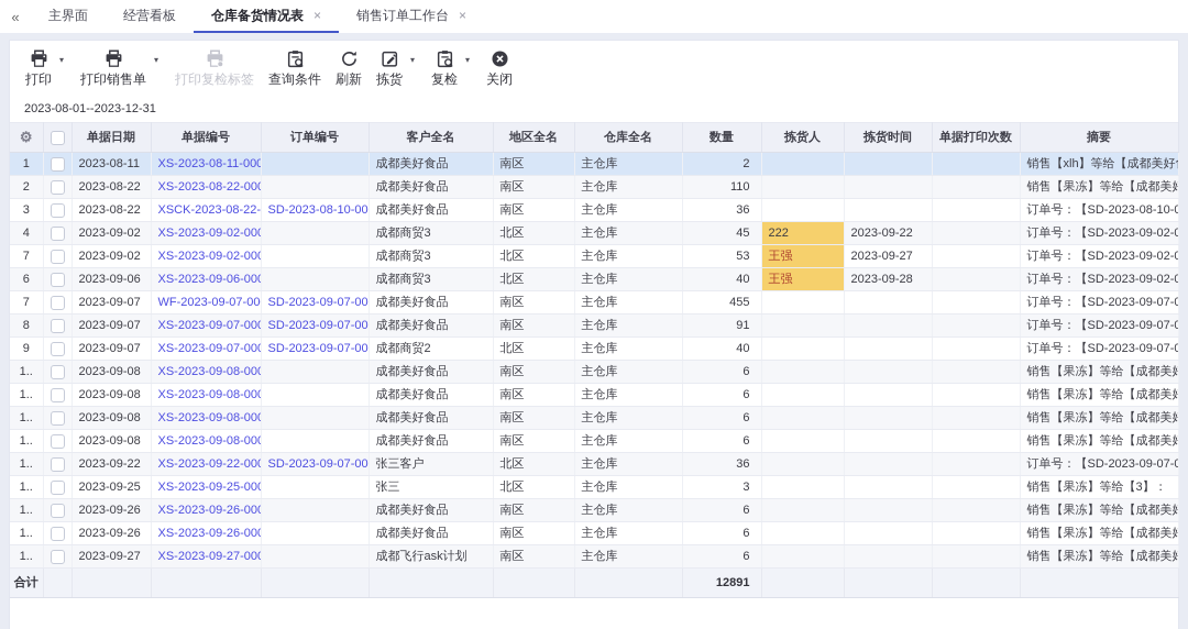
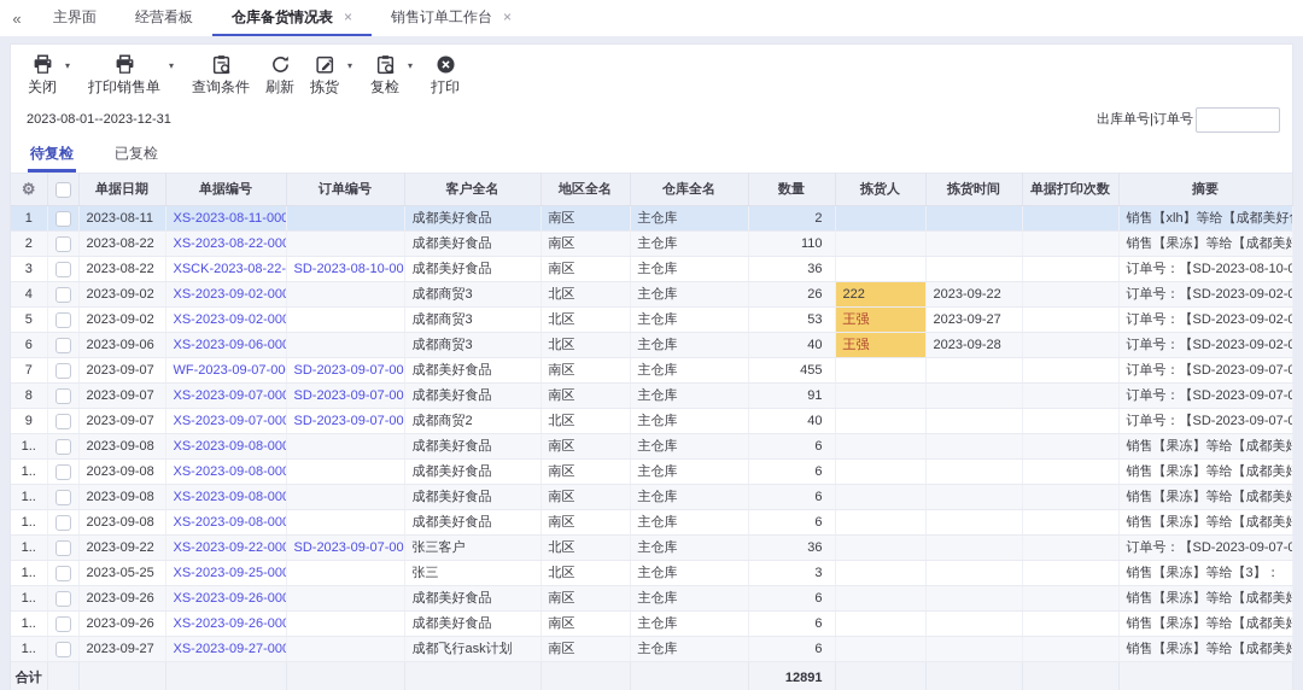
  «
  主界面
  经营看板
  仓库备货情况表
  ×
  销售订单工作台
  ×
- 打印
+ 关闭
  ▾
  打印销售单
  ▾
- 打印复检标签
  查询条件
  刷新
  拣货
  ▾
  复检
  ▾
- 关闭
+ 打印
  2023-08-01--2023-12-31
+ 出库单号|订单号
+ 待复检
+ 已复检
  ⚙		单据日期	单据编号	订单编号	客户全名	地区全名	仓库全名	数量	拣货人	拣货时间	单据打印次数	摘要
  1		2023-08-11	XS-2023-08-11-000		成都美好食品	南区	主仓库	2				销售【xlh】等给【成都美好
  2		2023-08-22	XS-2023-08-22-00		成都美好食品	南区	主仓库	110				销售【果冻】等给【成都美
  3		2023-08-22	XSCK-2023-08-22-	SD-2023-08-10-00	成都美好食品	南区	主仓库	36				订单号：【SD-2023-08-10-0
- 4		2023-09-02	XS-2023-09-02-00		成都商贸3	北区	主仓库	45	222	2023-09-22		订单号：【SD-2023-09-02-0
+ 4		2023-09-02	XS-2023-09-02-00		成都商贸3	北区	主仓库	26	222	2023-09-22		订单号：【SD-2023-09-02-0
- 7		2023-09-02	XS-2023-09-02-00		成都商贸3	北区	主仓库	53	王强	2023-09-27		订单号：【SD-2023-09-02-0
+ 5		2023-09-02	XS-2023-09-02-00		成都商贸3	北区	主仓库	53	王强	2023-09-27		订单号：【SD-2023-09-02-0
  6		2023-09-06	XS-2023-09-06-00		成都商贸3	北区	主仓库	40	王强	2023-09-28		订单号：【SD-2023-09-02-0
  7		2023-09-07	WF-2023-09-07-00	SD-2023-09-07-00	成都美好食品	南区	主仓库	455				订单号：【SD-2023-09-07-0
  8		2023-09-07	XS-2023-09-07-00	SD-2023-09-07-00	成都美好食品	南区	主仓库	91				订单号：【SD-2023-09-07-0
  9		2023-09-07	XS-2023-09-07-00	SD-2023-09-07-00	成都商贸2	北区	主仓库	40				订单号：【SD-2023-09-07-0
  1..		2023-09-08	XS-2023-09-08-00		成都美好食品	南区	主仓库	6				销售【果冻】等给【成都美
  1..		2023-09-08	XS-2023-09-08-00		成都美好食品	南区	主仓库	6				销售【果冻】等给【成都美
  1..		2023-09-08	XS-2023-09-08-00		成都美好食品	南区	主仓库	6				销售【果冻】等给【成都美
  1..		2023-09-08	XS-2023-09-08-00		成都美好食品	南区	主仓库	6				销售【果冻】等给【成都美
  1..		2023-09-22	XS-2023-09-22-00	SD-2023-09-07-00	张三客户	北区	主仓库	36				订单号：【SD-2023-09-07-0
- 1..		2023-09-25	XS-2023-09-25-00		张三	北区	主仓库	3				销售【果冻】等给【3】：
+ 1..		2023-05-25	XS-2023-09-25-00		张三	北区	主仓库	3				销售【果冻】等给【3】：
  1..		2023-09-26	XS-2023-09-26-00		成都美好食品	南区	主仓库	6				销售【果冻】等给【成都美
  1..		2023-09-26	XS-2023-09-26-00		成都美好食品	南区	主仓库	6				销售【果冻】等给【成都美
  1..		2023-09-27	XS-2023-09-27-00		成都飞行ask计划	南区	主仓库	6				销售【果冻】等给【成都美
  合计								12891
